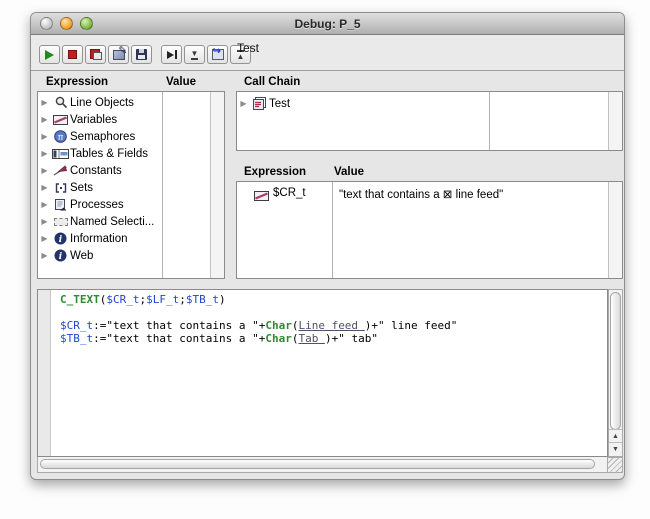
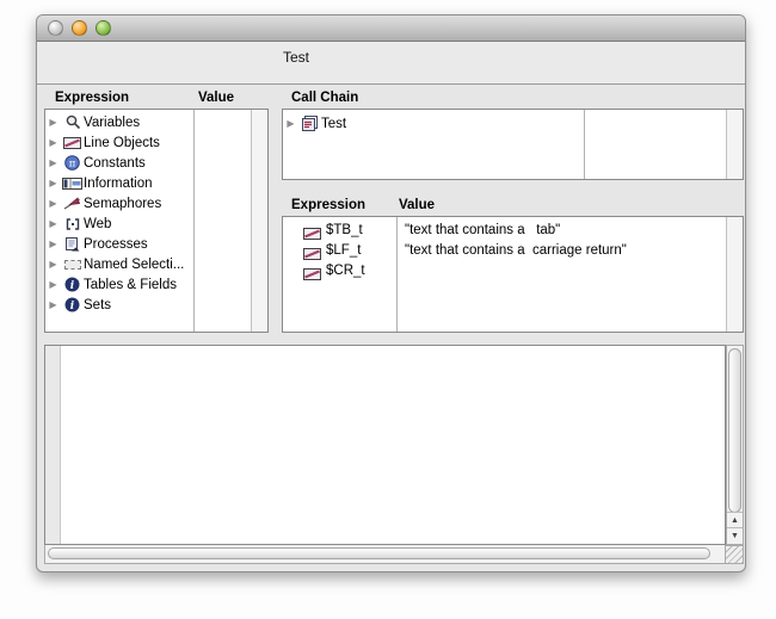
- Debug: P_5
- ▼
- ▲
  Test
  Expression
  Value
  ▶
- Line Objects
+ Variables
  ▶
- Variables
+ Line Objects
  ▶
  π
- Semaphores
+ Constants
  ▶
- Tables & Fields
+ Information
  ▶
- Constants
+ Semaphores
  ▶
- Sets
+ Web
  ▶
  Processes
  ▶
  Named Selecti...
  ▶
  i
- Information
+ Tables & Fields
  ▶
  i
- Web
+ Sets
  Call Chain
  ▶
  Test
  Expression
  Value
+ $TB_t
+ "text that contains a tab"
+ $LF_t
+ "text that contains a carriage return"
  $CR_t
- "text that contains a ⊠ line feed"
- C_TEXT($CR_t;$LF_t;$TB_t)
- $CR_t:="text that contains a "+Char(Line feed )+" line feed"
- $TB_t:="text that contains a "+Char(Tab )+" tab"
